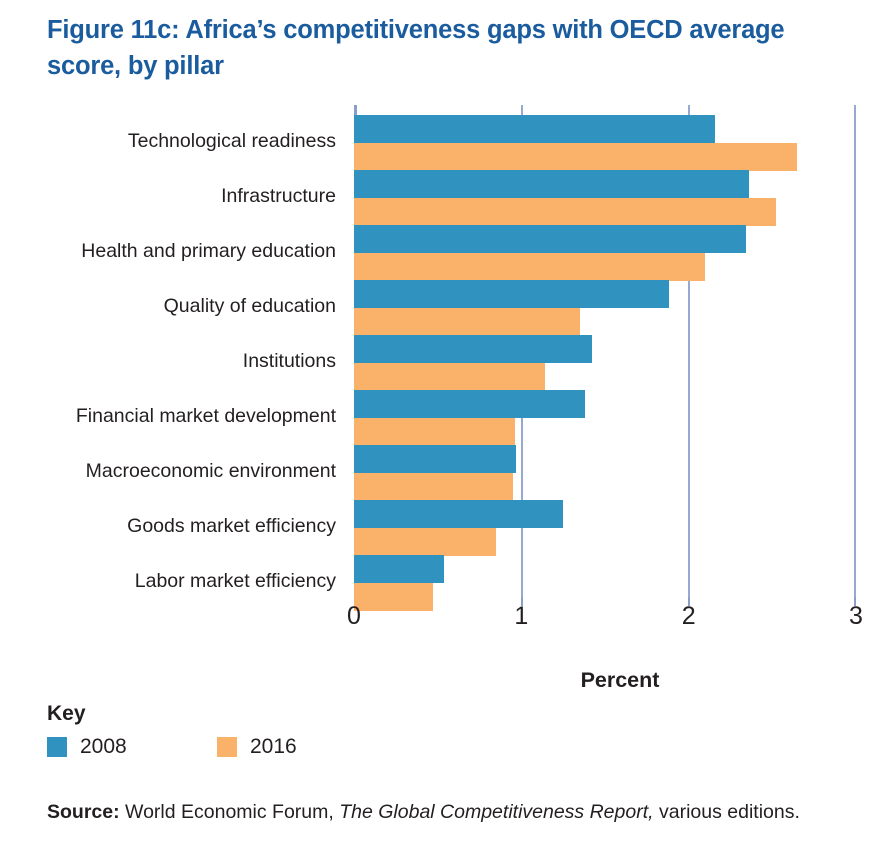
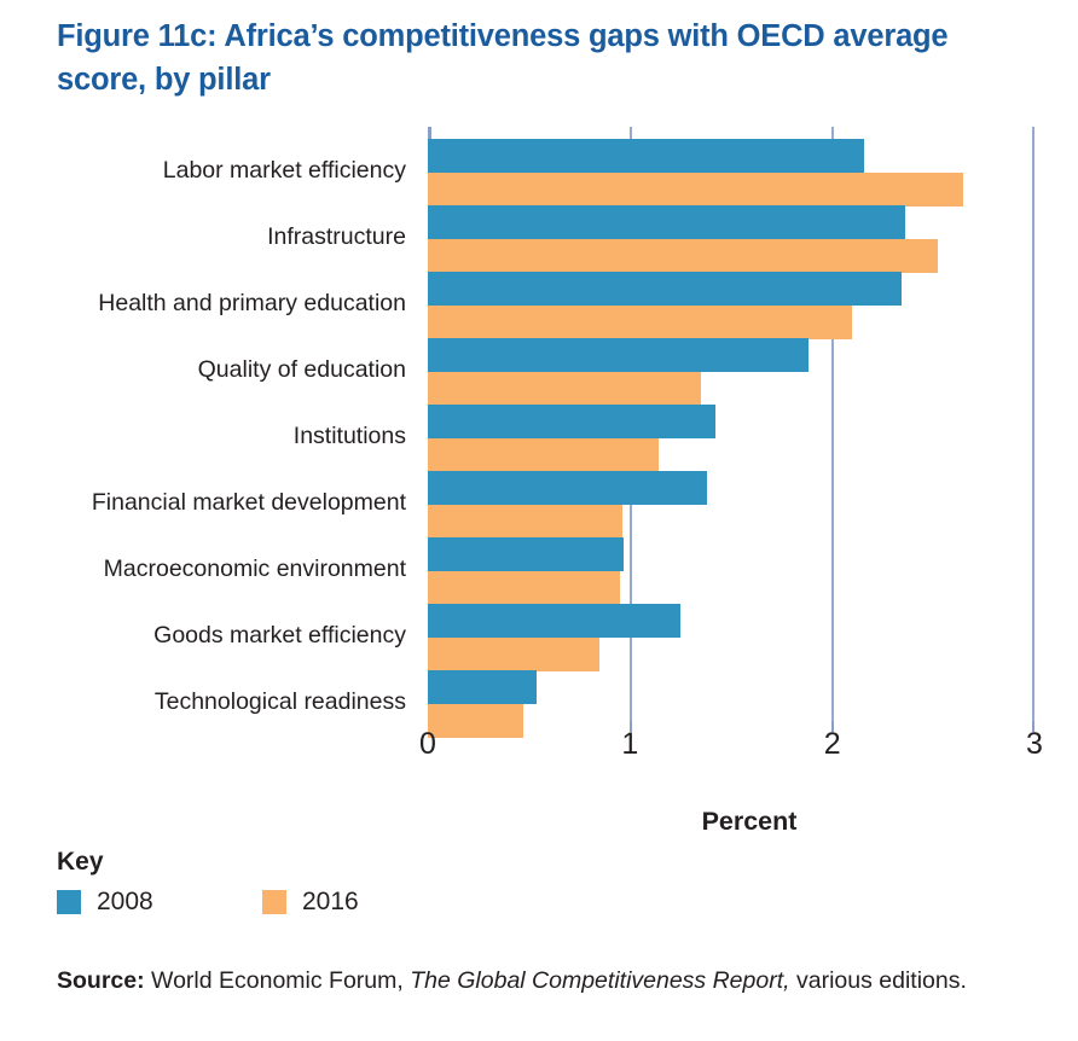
  Figure 11c: Africa’s competitiveness gaps with OECD average score, by pillar
- Technological readiness
+ Labor market efficiency
  Infrastructure
  Health and primary education
  Quality of education
  Institutions
  Financial market development
  Macroeconomic environment
  Goods market efficiency
- Labor market efficiency
+ Technological readiness
  0
  1
  2
  3
  Percent
  Key
  2008
  2016
  Source: World Economic Forum, The Global Competitiveness Report, various editions.
